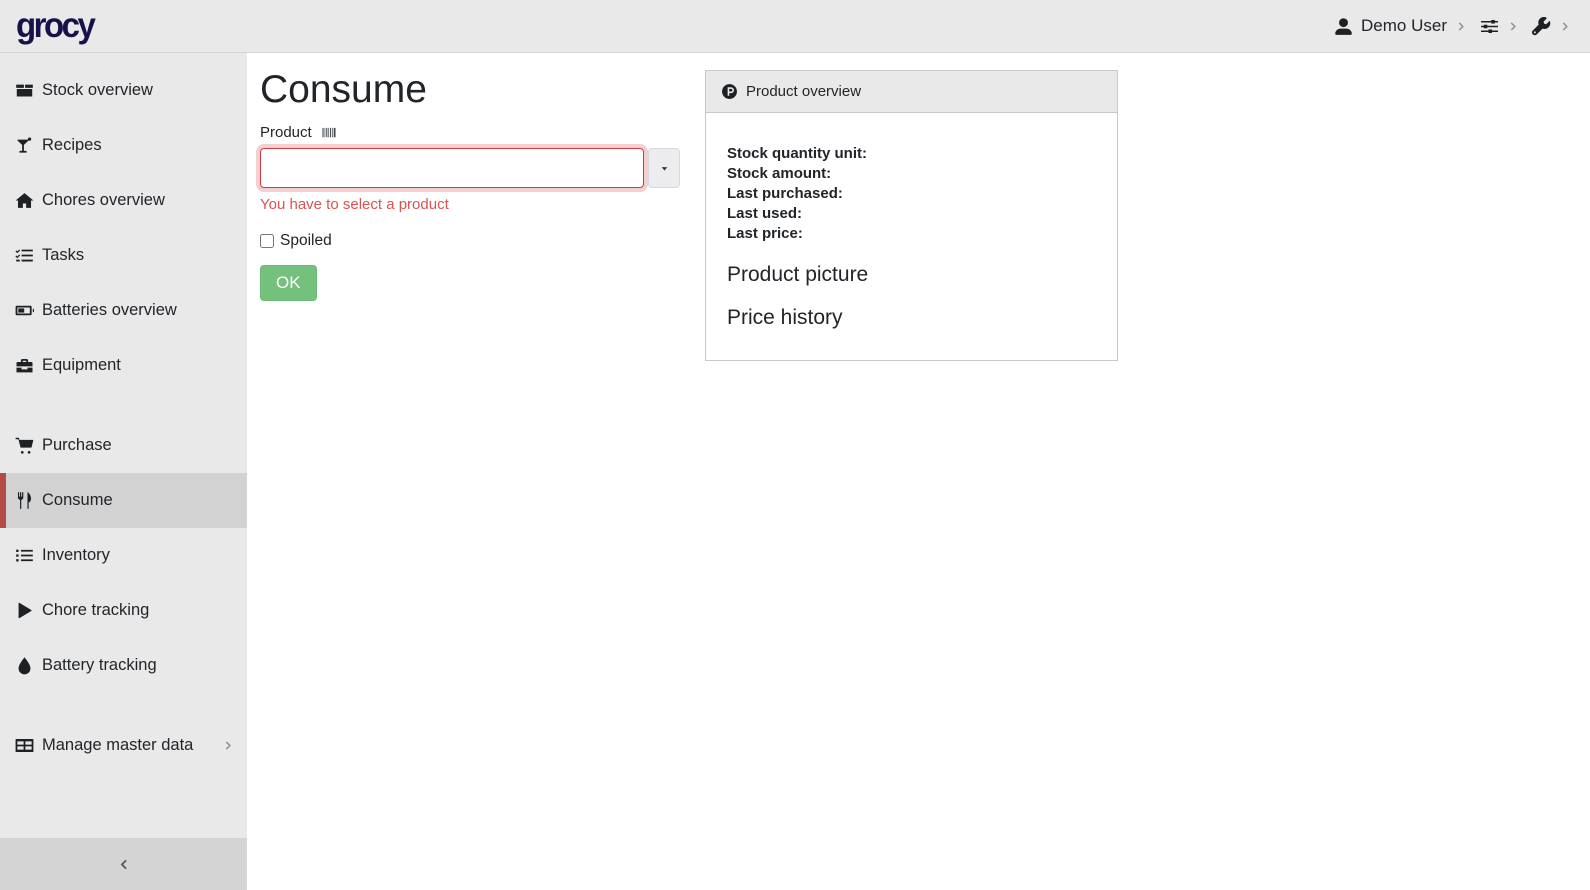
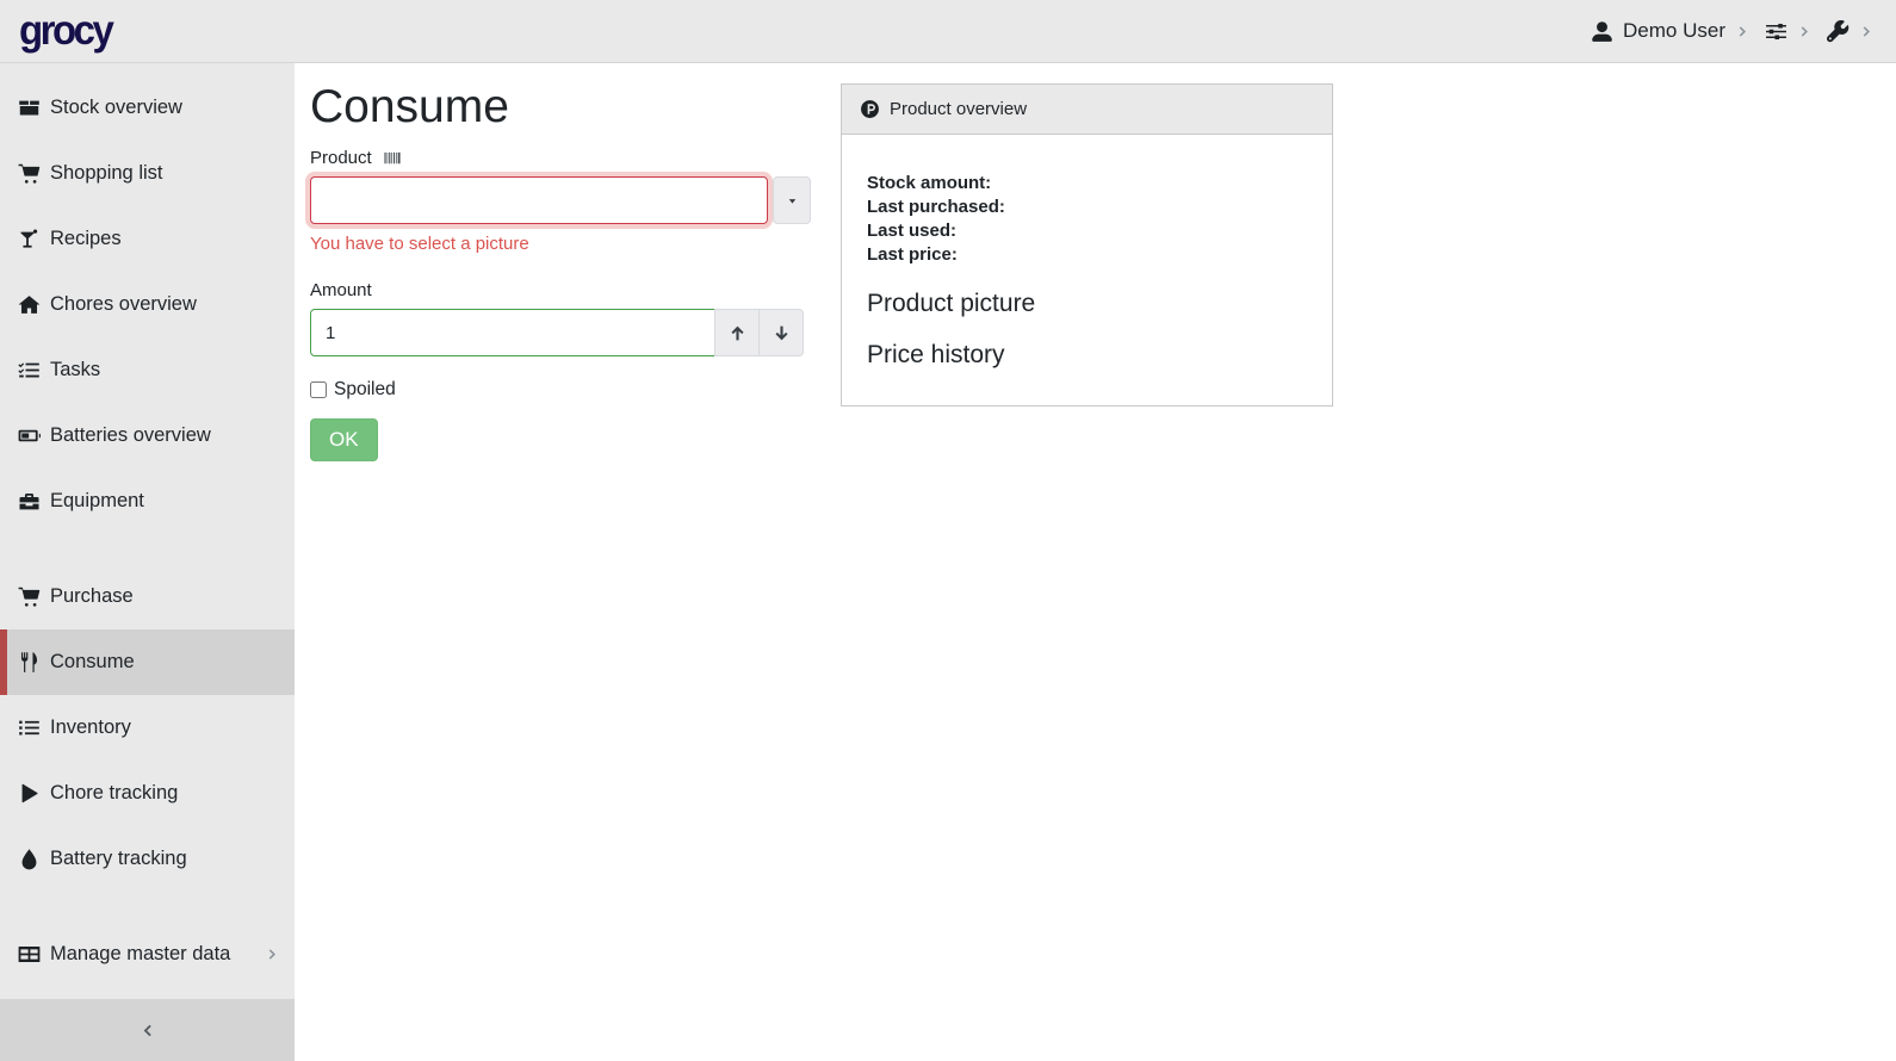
  grocy
  Demo User
  Stock overview
+ Shopping list
  Recipes
  Chores overview
  Tasks
  Batteries overview
  Equipment
  Purchase
  Consume
  Inventory
  Chore tracking
  Battery tracking
  Manage master data
  Consume
  Product
- You have to select a product
+ You have to select a picture
+ Amount
+ 1
  Spoiled
  OK
  Product overview
- Stock quantity unit:
  Stock amount:
  Last purchased:
  Last used:
  Last price:
  Product picture
  Price history
